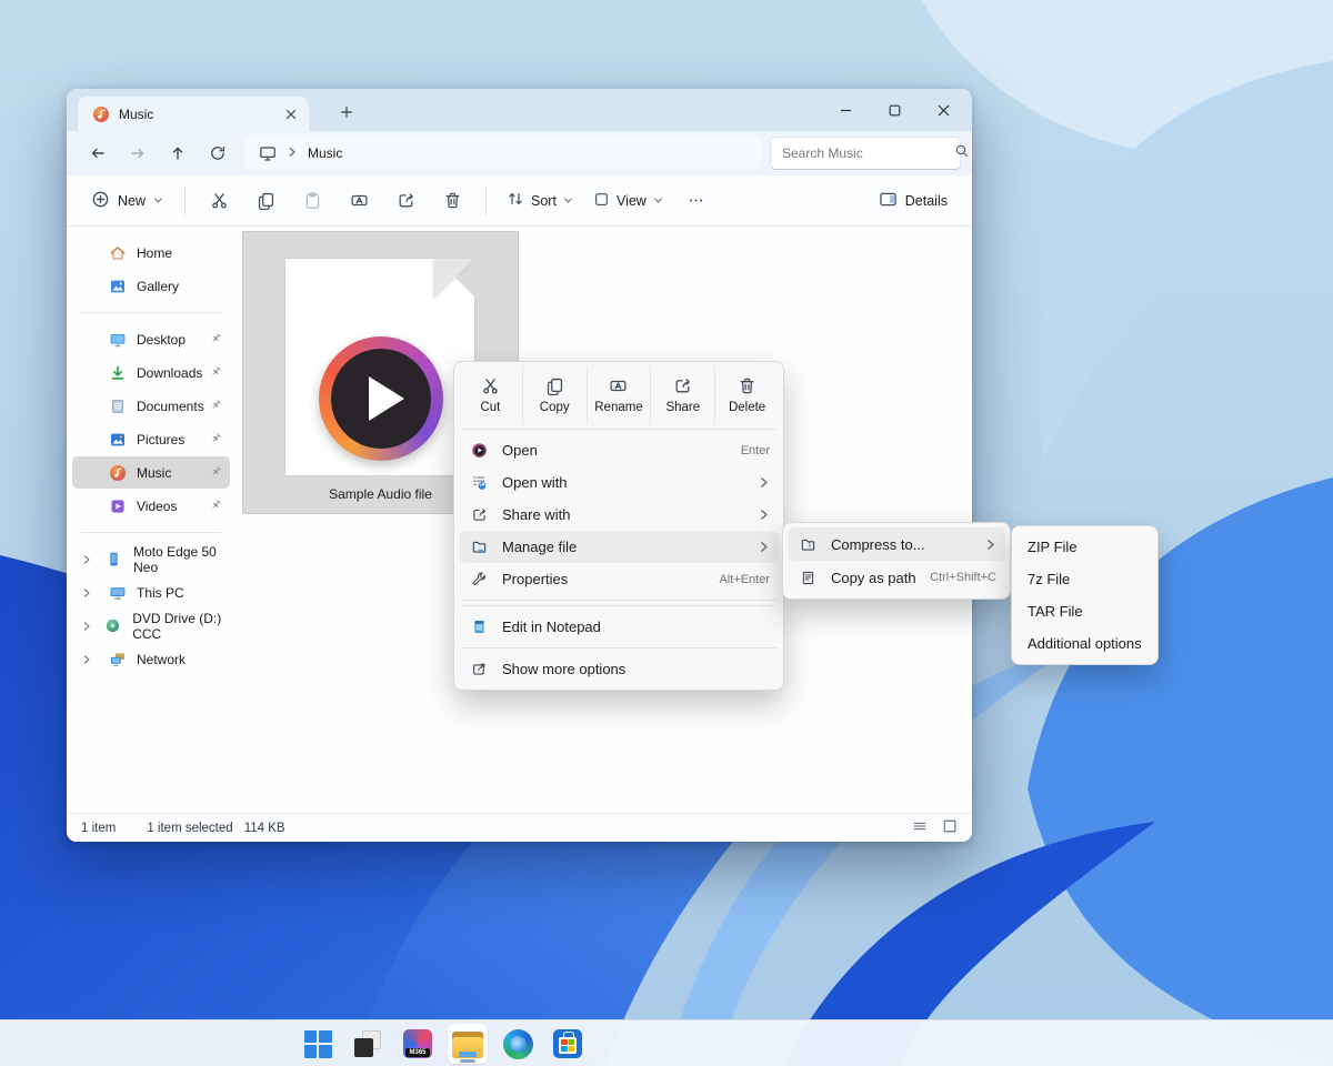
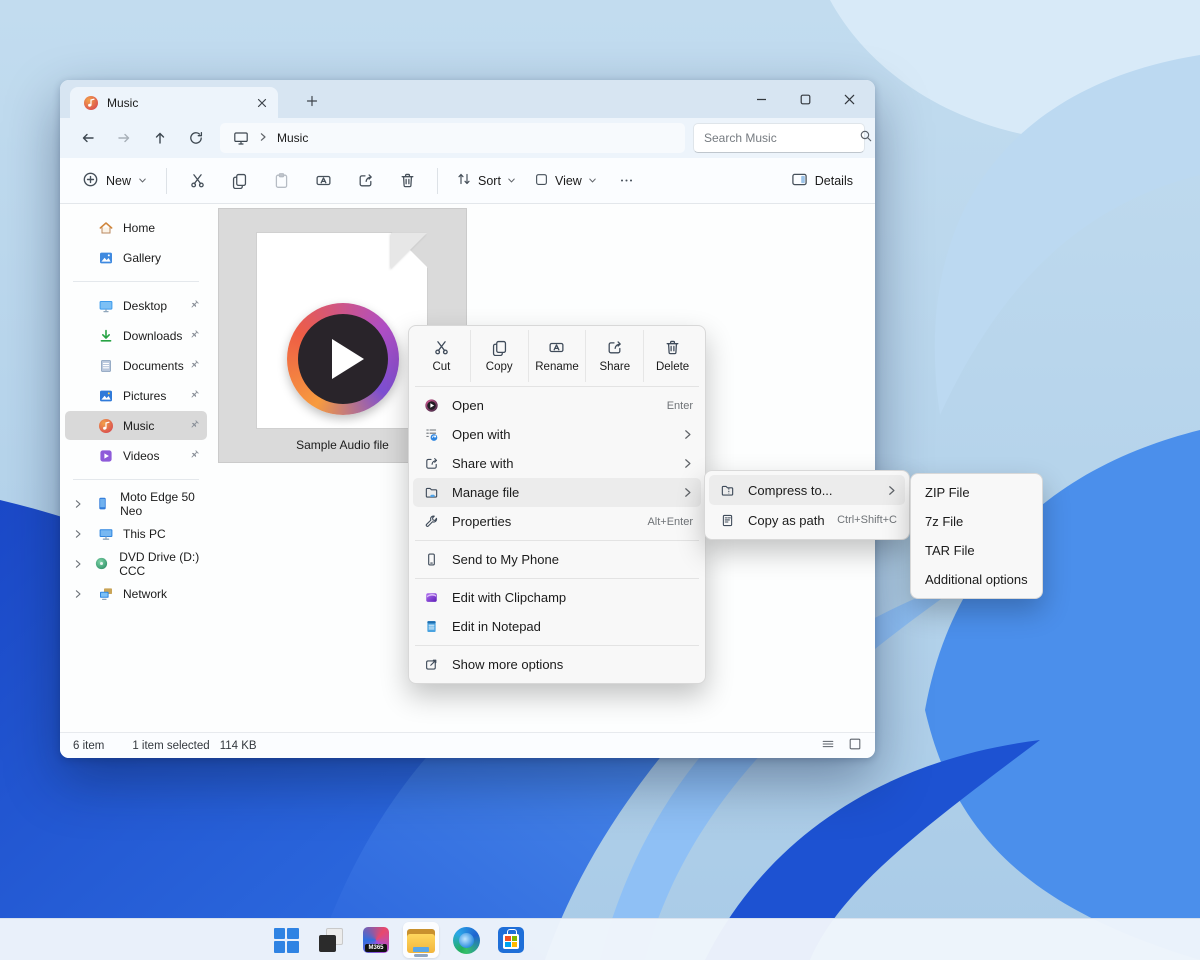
  Music
  Music
  Search Music
  New
  Sort
  View
  Details
  Home
  Gallery
  Desktop
  Downloads
  Documents
  Pictures
  Music
  Videos
  Moto Edge 50 Neo
  This PC
  DVD Drive (D:) CCC
  Network
  Sample Audio file
- 1 item
+ 6 item
  1 item selected
  114 KB
  Cut
  Copy
  Rename
  Share
  Delete
  Open
  Enter
  Open with
  Share with
  Manage file
  Properties
  Alt+Enter
+ Send to My Phone
+ Edit with Clipchamp
  Edit in Notepad
  Show more options
  Compress to...
  Copy as path
  Ctrl+Shift+C
  ZIP File
  7z File
  TAR File
  Additional options
